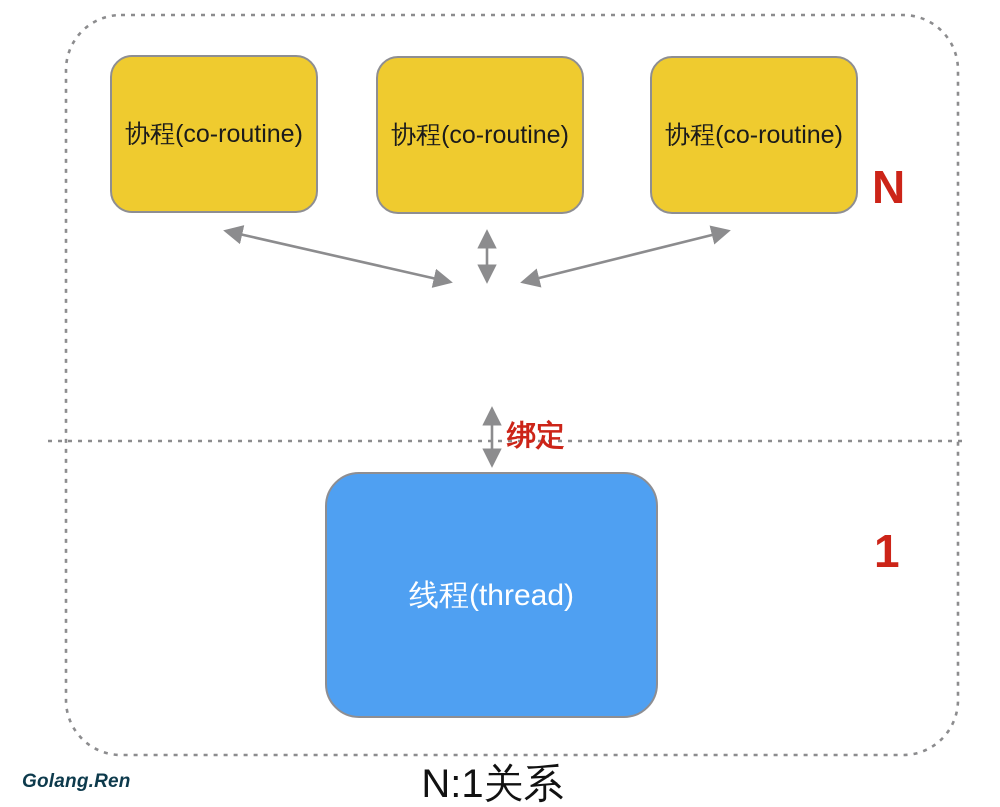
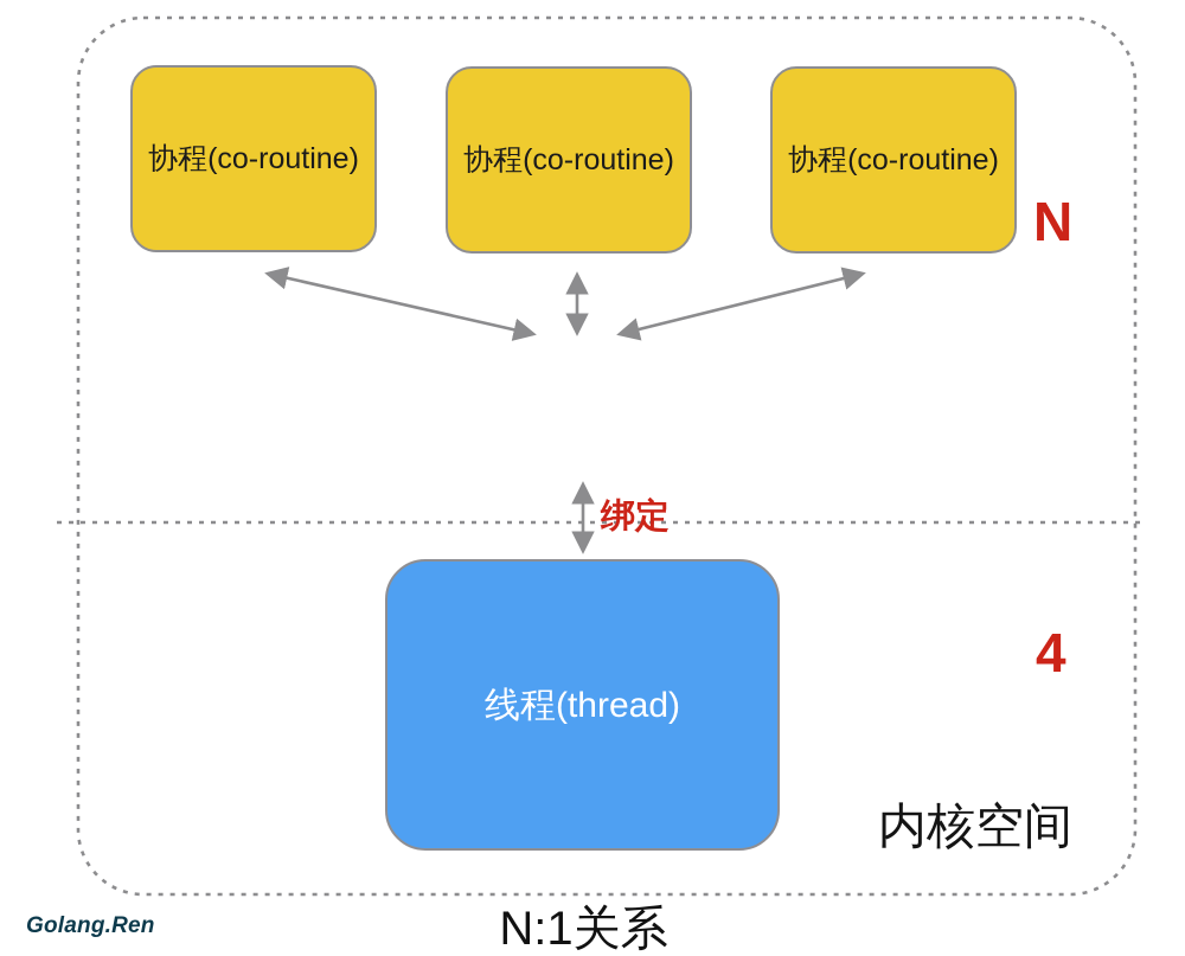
  协程(co-routine)
  协程(co-routine)
  协程(co-routine)
  线程(thread)
  N
  绑定
- 1
+ 4
+ 内核空间
  N:1关系
  Golang.Ren
